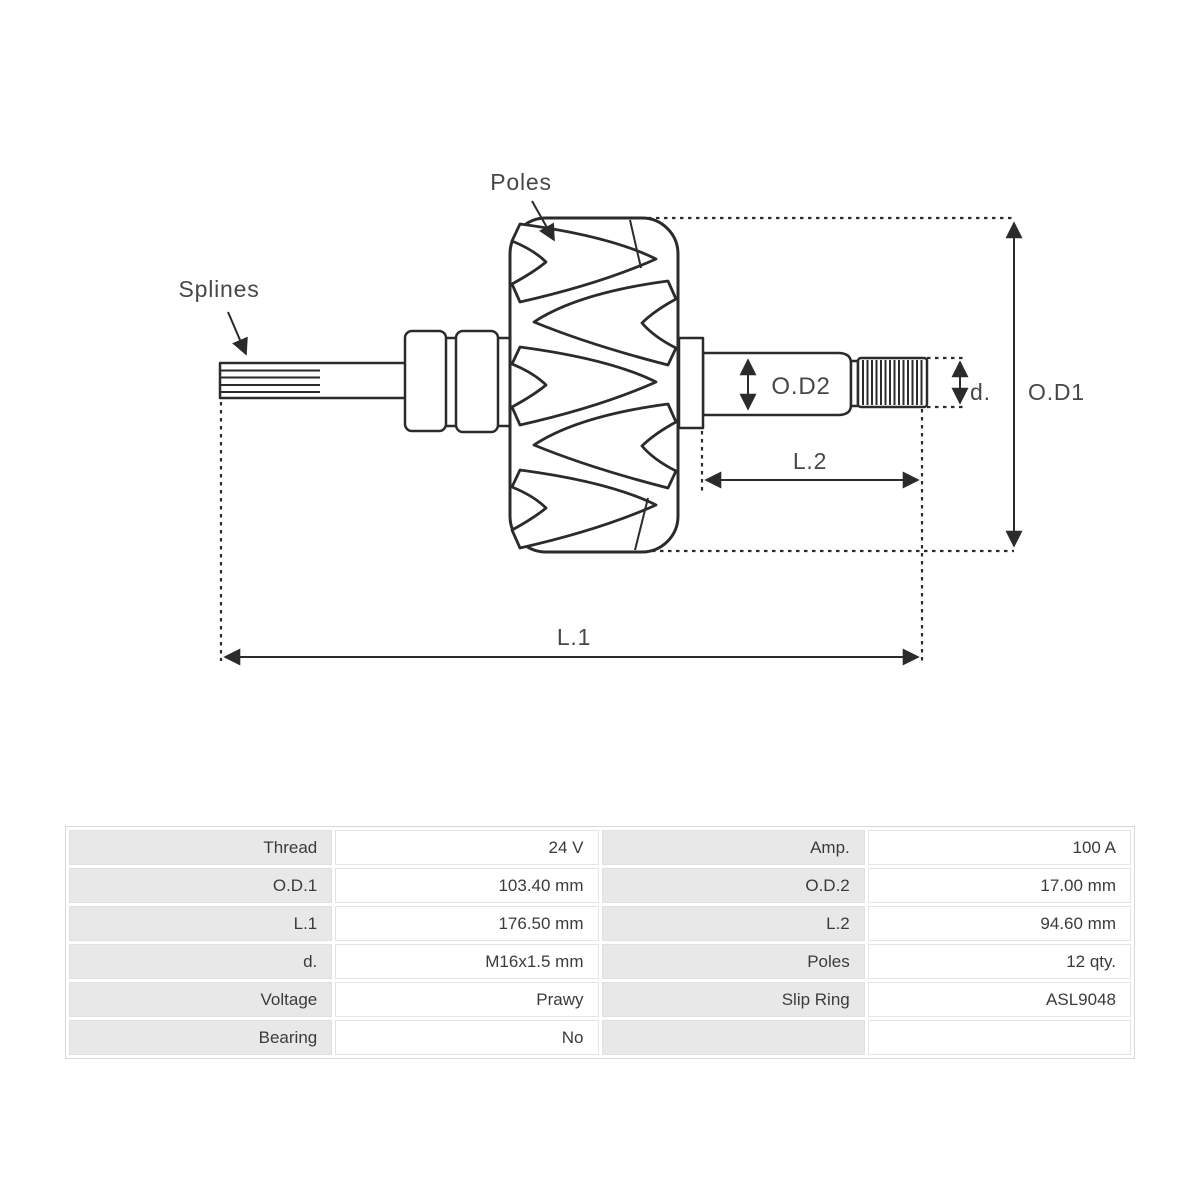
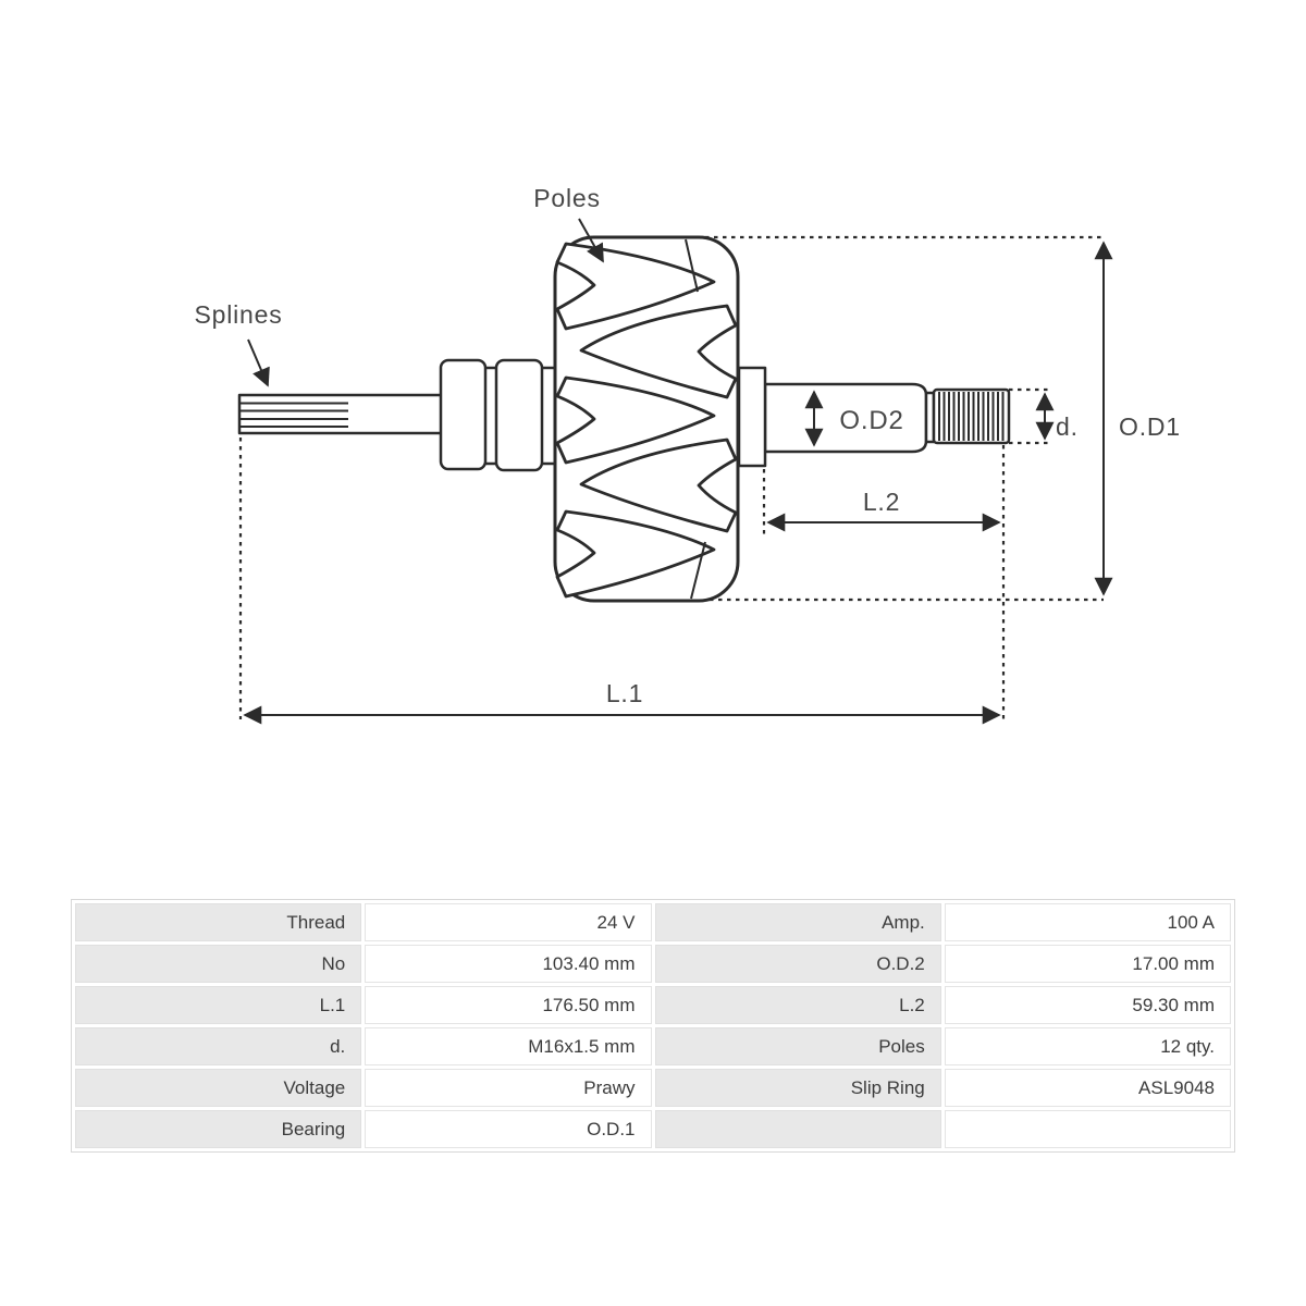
  Splines
  Poles
  O.D2
  d.
  O.D1
  L.2
  L.1
  Thread	24 V	Amp.	100 A
- O.D.1	103.40 mm	O.D.2	17.00 mm
+ No	103.40 mm	O.D.2	17.00 mm
- L.1	176.50 mm	L.2	94.60 mm
+ L.1	176.50 mm	L.2	59.30 mm
  d.	M16x1.5 mm	Poles	12 qty.
  Voltage	Prawy	Slip Ring	ASL9048
- Bearing	No
+ Bearing	O.D.1
